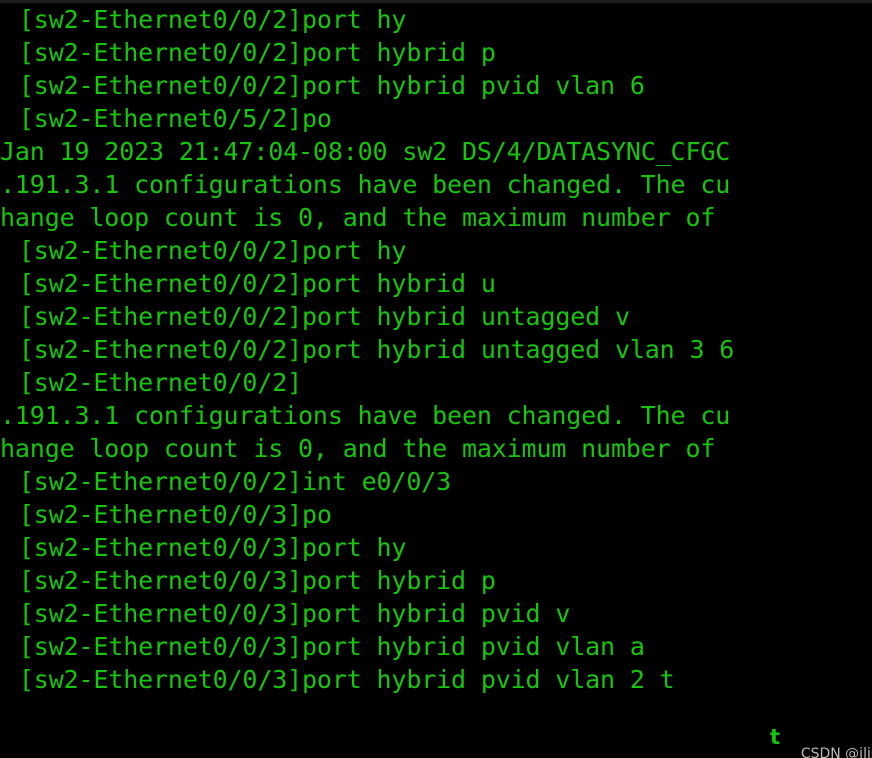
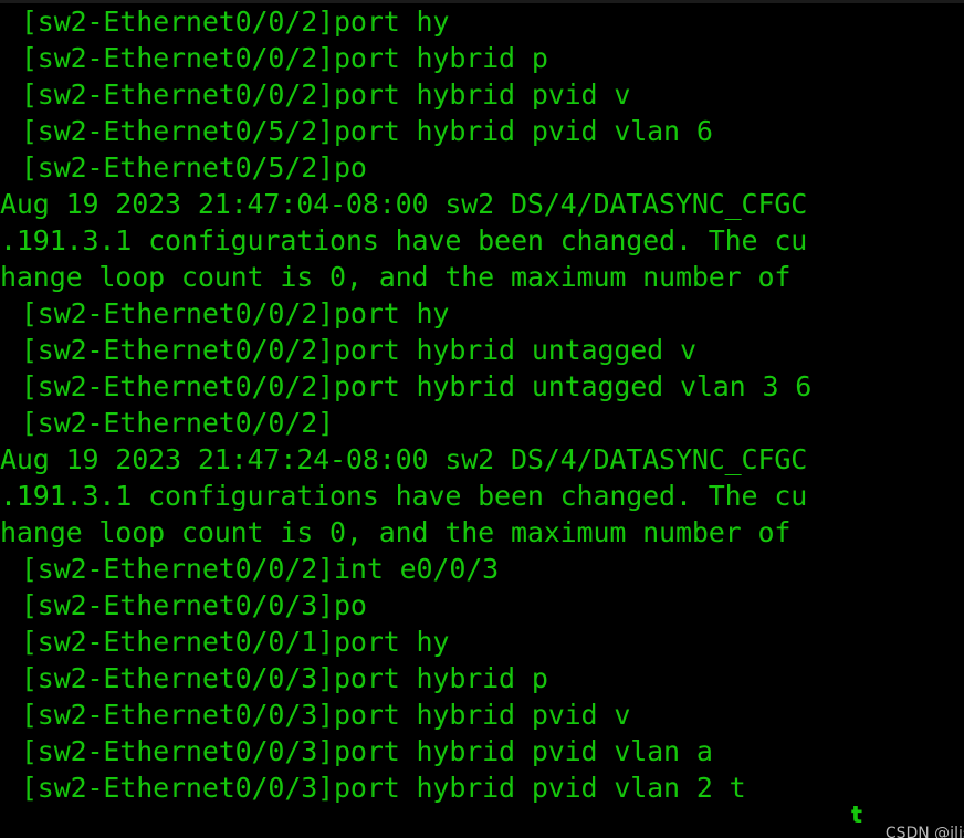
  [sw2-Ethernet0/0/2]port hy
  [sw2-Ethernet0/0/2]port hybrid p
+ [sw2-Ethernet0/0/2]port hybrid pvid v
- [sw2-Ethernet0/0/2]port hybrid pvid vlan 6
+ [sw2-Ethernet0/5/2]port hybrid pvid vlan 6
  [sw2-Ethernet0/5/2]po
- Jan 19 2023 21:47:04-08:00 sw2 DS/4/DATASYNC_CFGC
+ Aug 19 2023 21:47:04-08:00 sw2 DS/4/DATASYNC_CFGC
  .191.3.1 configurations have been changed. The cu
  hange loop count is 0, and the maximum number of
  [sw2-Ethernet0/0/2]port hy
- [sw2-Ethernet0/0/2]port hybrid u
  [sw2-Ethernet0/0/2]port hybrid untagged v
  [sw2-Ethernet0/0/2]port hybrid untagged vlan 3 6
  [sw2-Ethernet0/0/2]
+ Aug 19 2023 21:47:24-08:00 sw2 DS/4/DATASYNC_CFGC
  .191.3.1 configurations have been changed. The cu
  hange loop count is 0, and the maximum number of
  [sw2-Ethernet0/0/2]int e0/0/3
  [sw2-Ethernet0/0/3]po
- [sw2-Ethernet0/0/3]port hy
+ [sw2-Ethernet0/0/1]port hy
  [sw2-Ethernet0/0/3]port hybrid p
  [sw2-Ethernet0/0/3]port hybrid pvid v
  [sw2-Ethernet0/0/3]port hybrid pvid vlan a
  [sw2-Ethernet0/0/3]port hybrid pvid vlan 2 t
  t
  CSDN @ili
